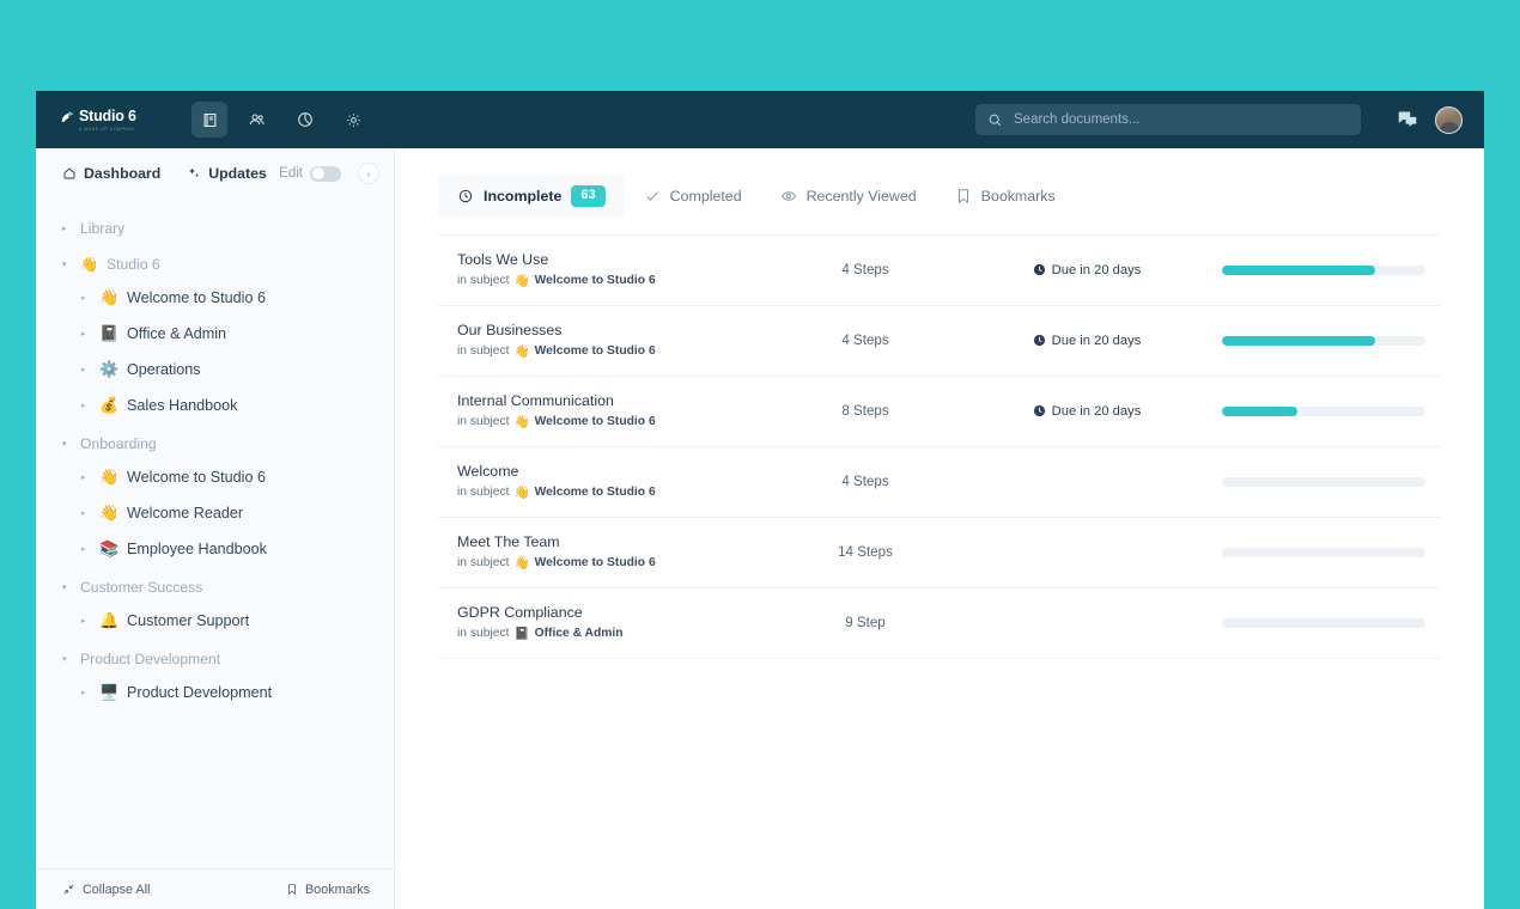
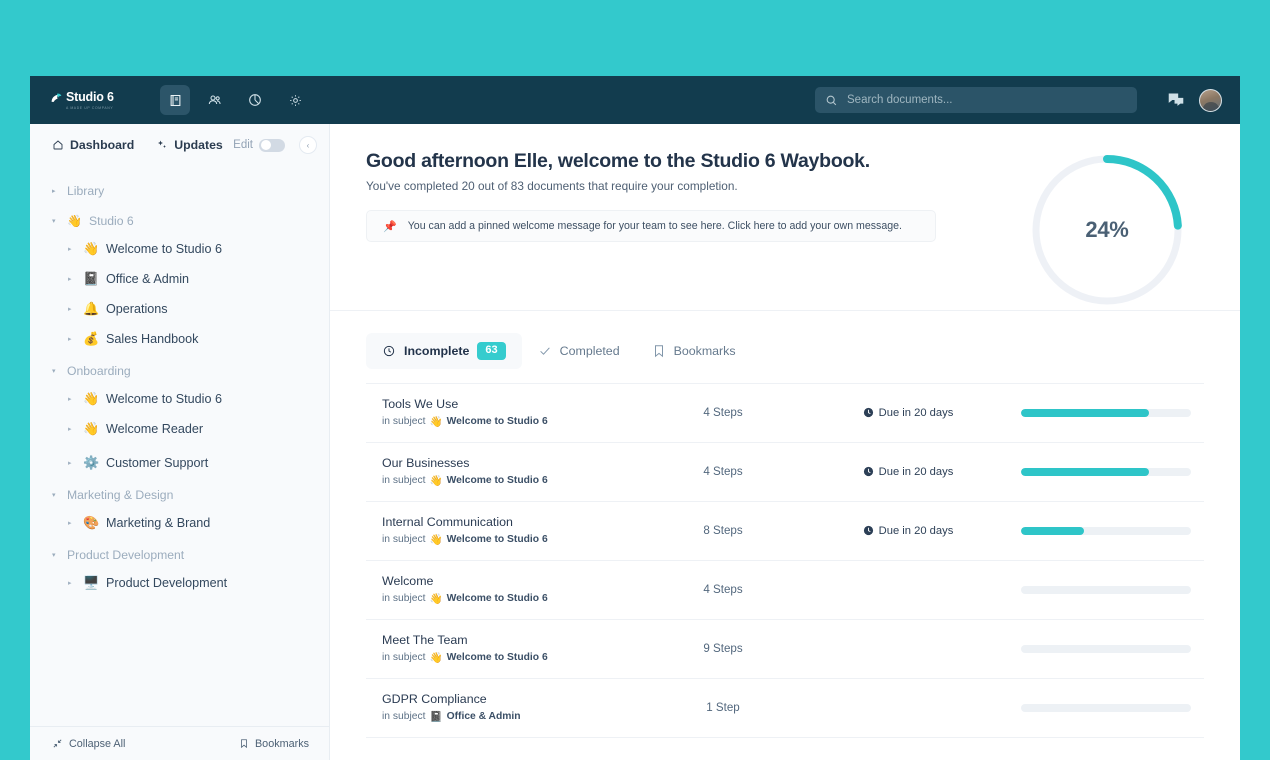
  Studio 6
  Search documents...
  Dashboard
  Updates
  Edit
  ‹
  Library
  👋
  Studio 6
  👋
  Welcome to Studio 6
  📓
  Office & Admin
- ⚙️
+ 🔔
  Operations
  💰
  Sales Handbook
  Onboarding
  👋
  Welcome to Studio 6
  👋
  Welcome Reader
- 📚
- Employee Handbook
- Customer Success
- 🔔
+ ⚙️
  Customer Support
+ Marketing & Design
+ 🎨
+ Marketing & Brand
  Product Development
  🖥️
  Product Development
  Collapse All
  Bookmarks
+ Good afternoon Elle, welcome to the Studio 6 Waybook.
+ You've completed 20 out of 83 documents that require your completion.
+ 📌
+ You can add a pinned welcome message for your team to see here. Click here to add your own message.
+ 24%
  Incomplete
  63
  Completed
- Recently Viewed
  Bookmarks
  Tools We Use
  in subject
  👋
  Welcome to Studio 6
  4 Steps
  Due in 20 days
  Our Businesses
  in subject
  👋
  Welcome to Studio 6
  4 Steps
  Due in 20 days
  Internal Communication
  in subject
  👋
  Welcome to Studio 6
  8 Steps
  Due in 20 days
  Welcome
  in subject
  👋
  Welcome to Studio 6
  4 Steps
  Meet The Team
  in subject
  👋
  Welcome to Studio 6
- 14 Steps
+ 9 Steps
  GDPR Compliance
  in subject
  📓
  Office & Admin
- 9 Step
+ 1 Step
